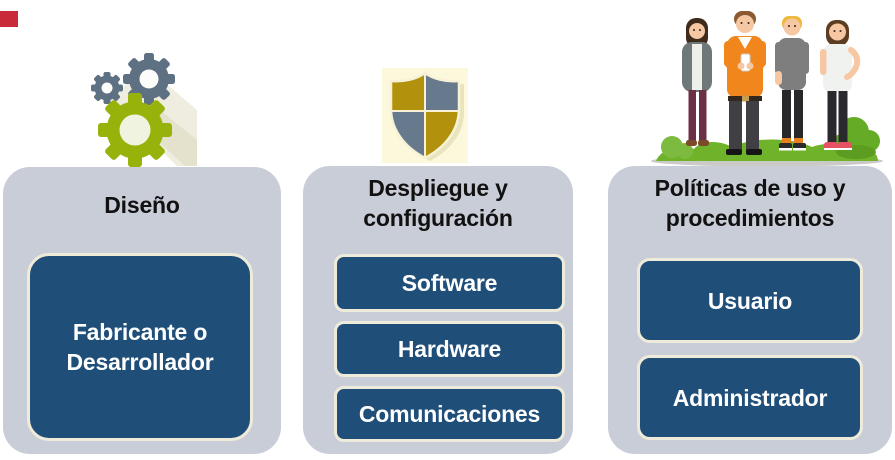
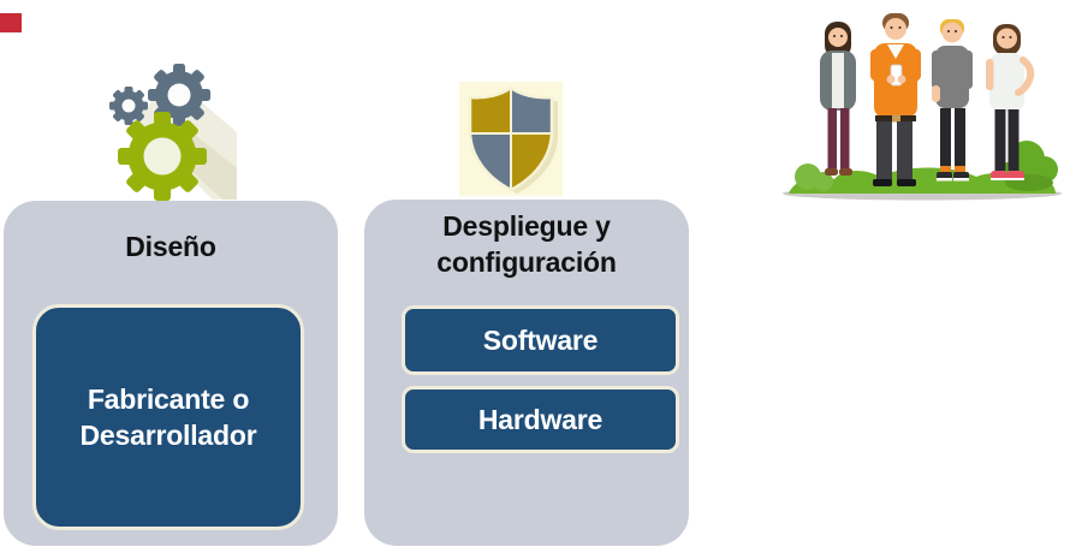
  Diseño
  Fabricante o Desarrollador
  Despliegue y configuración
  Software
  Hardware
- Comunicaciones
- Políticas de uso y procedimientos
- Usuario
- Administrador
